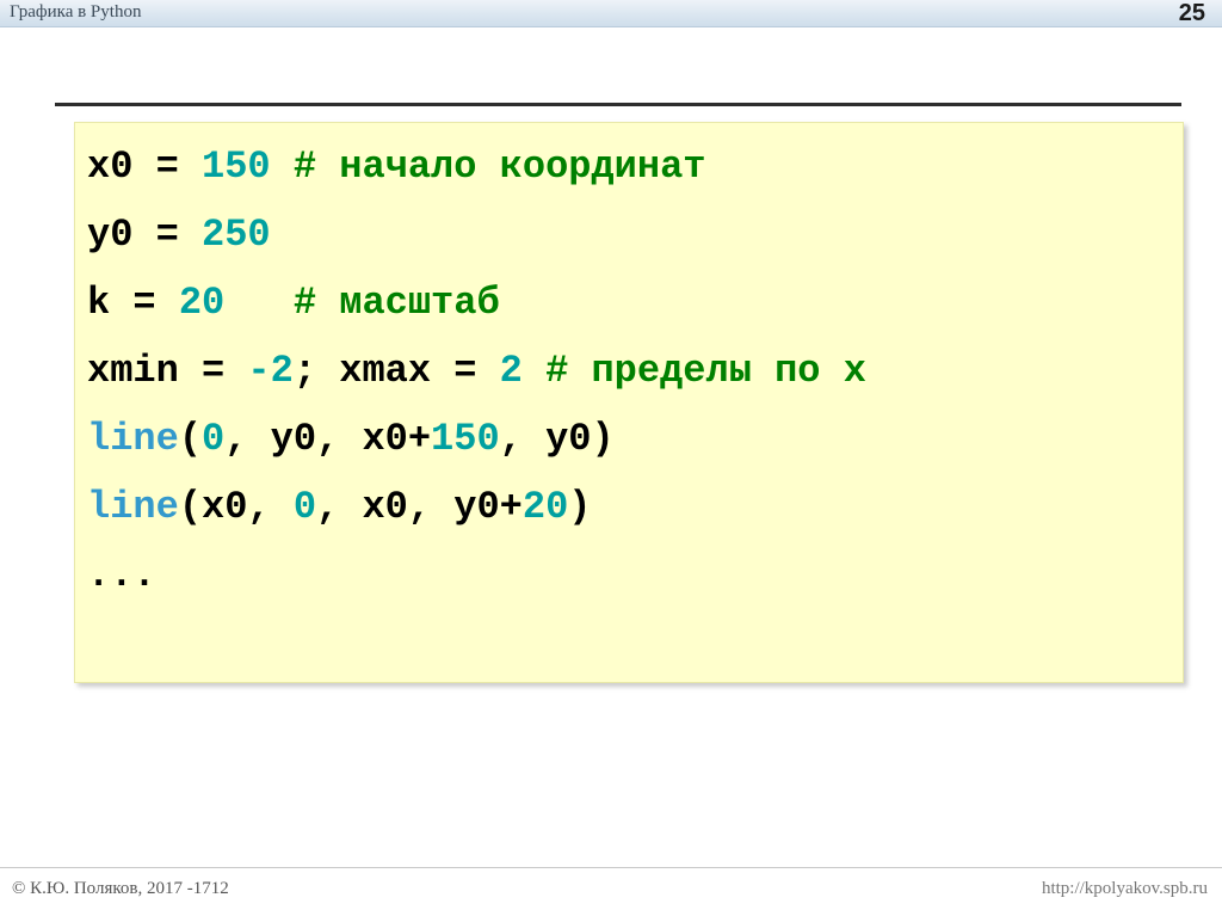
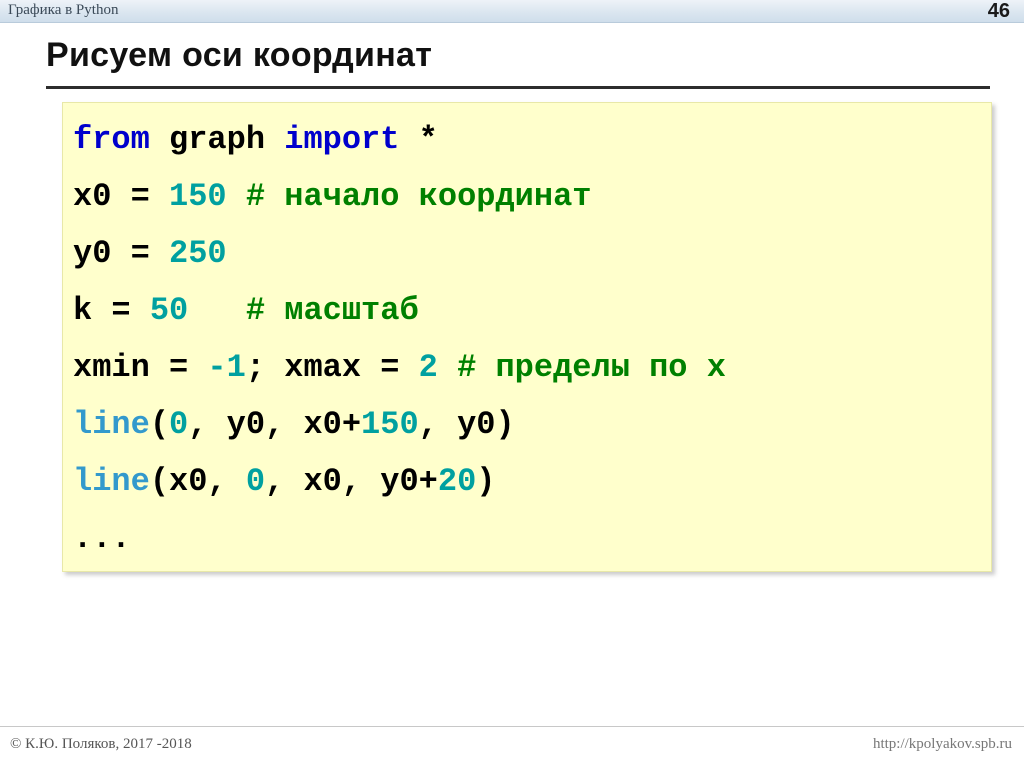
  Графика в Python
- 25
+ 46
+ Рисуем оси координат
+ from graph import *
  x0 = 150 # начало координат
  y0 = 250
- k = 20 # масштаб
+ k = 50 # масштаб
- xmin = -2; xmax = 2 # пределы по x
+ xmin = -1; xmax = 2 # пределы по x
  line(0, y0, x0+150, y0)
  line(x0, 0, x0, y0+20)
  ...
- © К.Ю. Поляков, 2017 -1712
+ © К.Ю. Поляков, 2017 -2018
  http://kpolyakov.spb.ru
